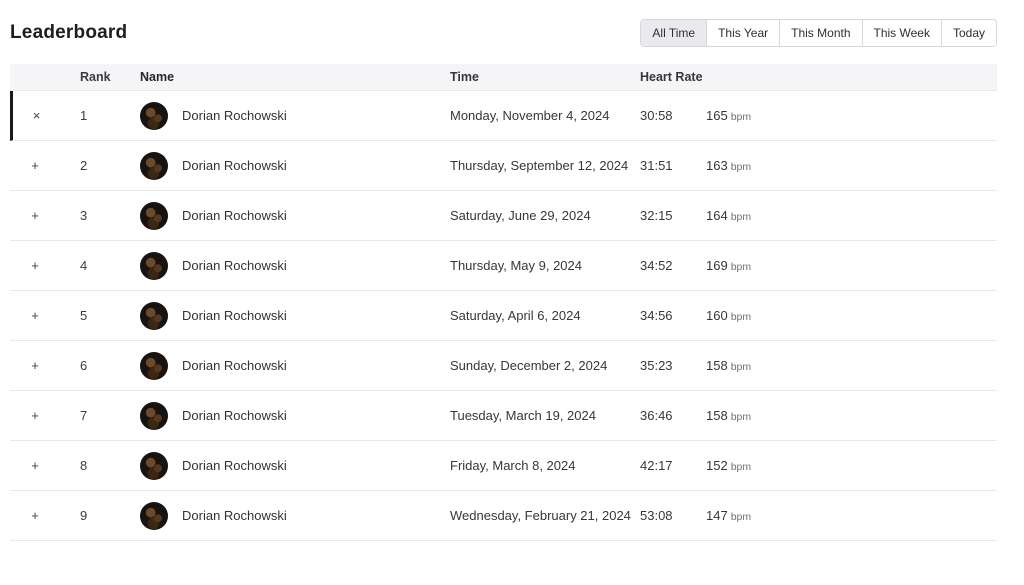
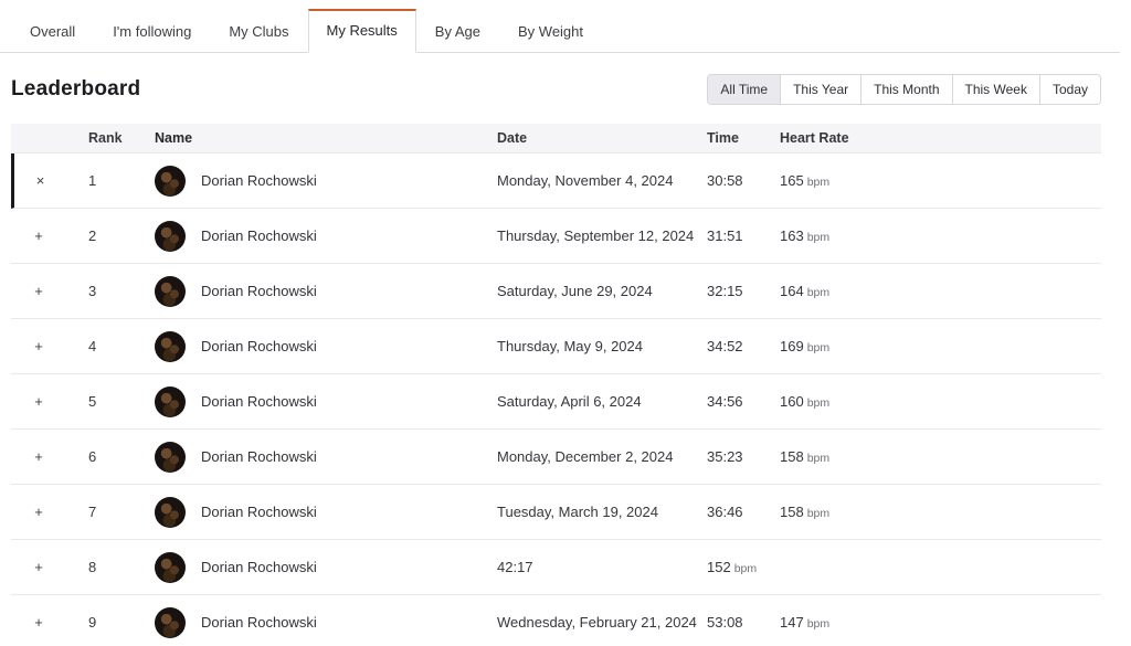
+ Overall
+ I'm following
+ My Clubs
+ My Results
+ By Age
+ By Weight
  Leaderboard
  All Time
  This Year
  This Month
  This Week
  Today
  Rank
  Name
+ Date
  Time
  Heart Rate
  ×
  1
  Dorian Rochowski
  Monday, November 4, 2024
  30:58
  165 bpm
  +
  2
  Dorian Rochowski
  Thursday, September 12, 2024
  31:51
  163 bpm
  +
  3
  Dorian Rochowski
  Saturday, June 29, 2024
  32:15
  164 bpm
  +
  4
  Dorian Rochowski
  Thursday, May 9, 2024
  34:52
  169 bpm
  +
  5
  Dorian Rochowski
  Saturday, April 6, 2024
  34:56
  160 bpm
  +
  6
  Dorian Rochowski
- Sunday, December 2, 2024
+ Monday, December 2, 2024
  35:23
  158 bpm
  +
  7
  Dorian Rochowski
  Tuesday, March 19, 2024
  36:46
  158 bpm
  +
  8
  Dorian Rochowski
- Friday, March 8, 2024
  42:17
  152 bpm
  +
  9
  Dorian Rochowski
  Wednesday, February 21, 2024
  53:08
  147 bpm
